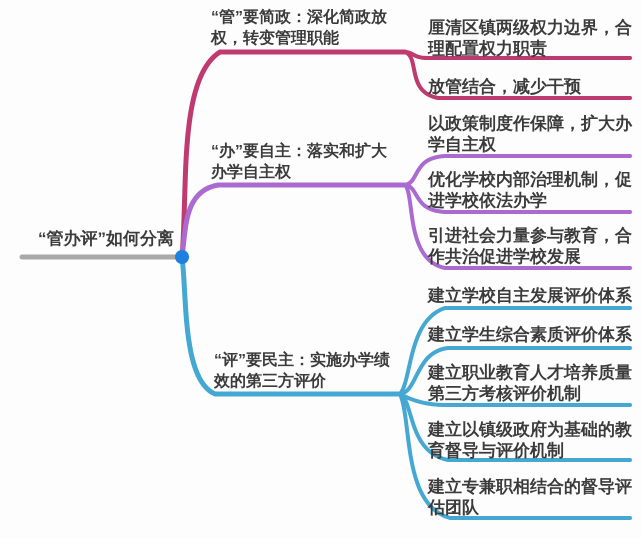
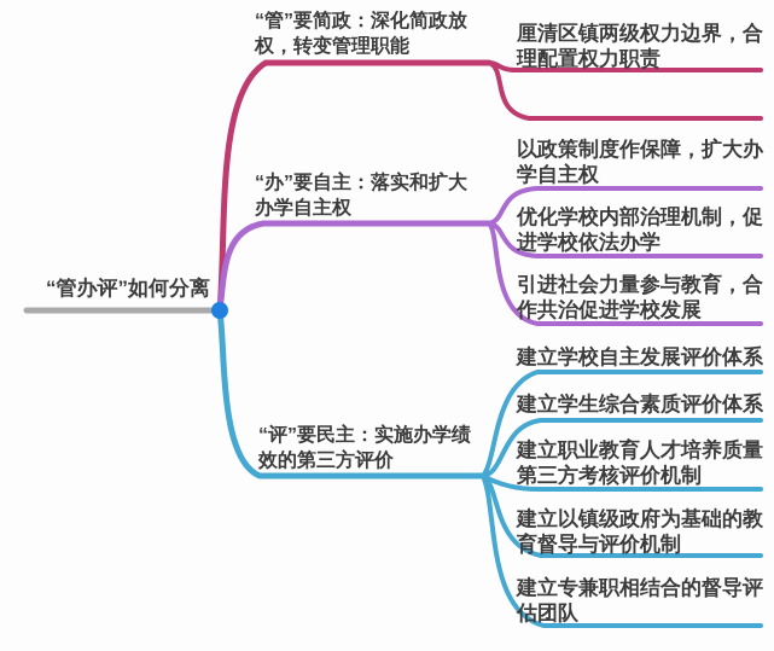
  “管办评”如何分离
  “管”要简政：深化简政放权，转变管理职能
  厘清区镇两级权力边界，合理配置权力职责
- 放管结合，减少干预
  “办”要自主：落实和扩大办学自主权
  以政策制度作保障，扩大办学自主权
  优化学校内部治理机制，促进学校依法办学
  引进社会力量参与教育，合作共治促进学校发展
  “评”要民主：实施办学绩效的第三方评价
  建立学校自主发展评价体系
  建立学生综合素质评价体系
  建立职业教育人才培养质量第三方考核评价机制
  建立以镇级政府为基础的教育督导与评价机制
  建立专兼职相结合的督导评估团队
